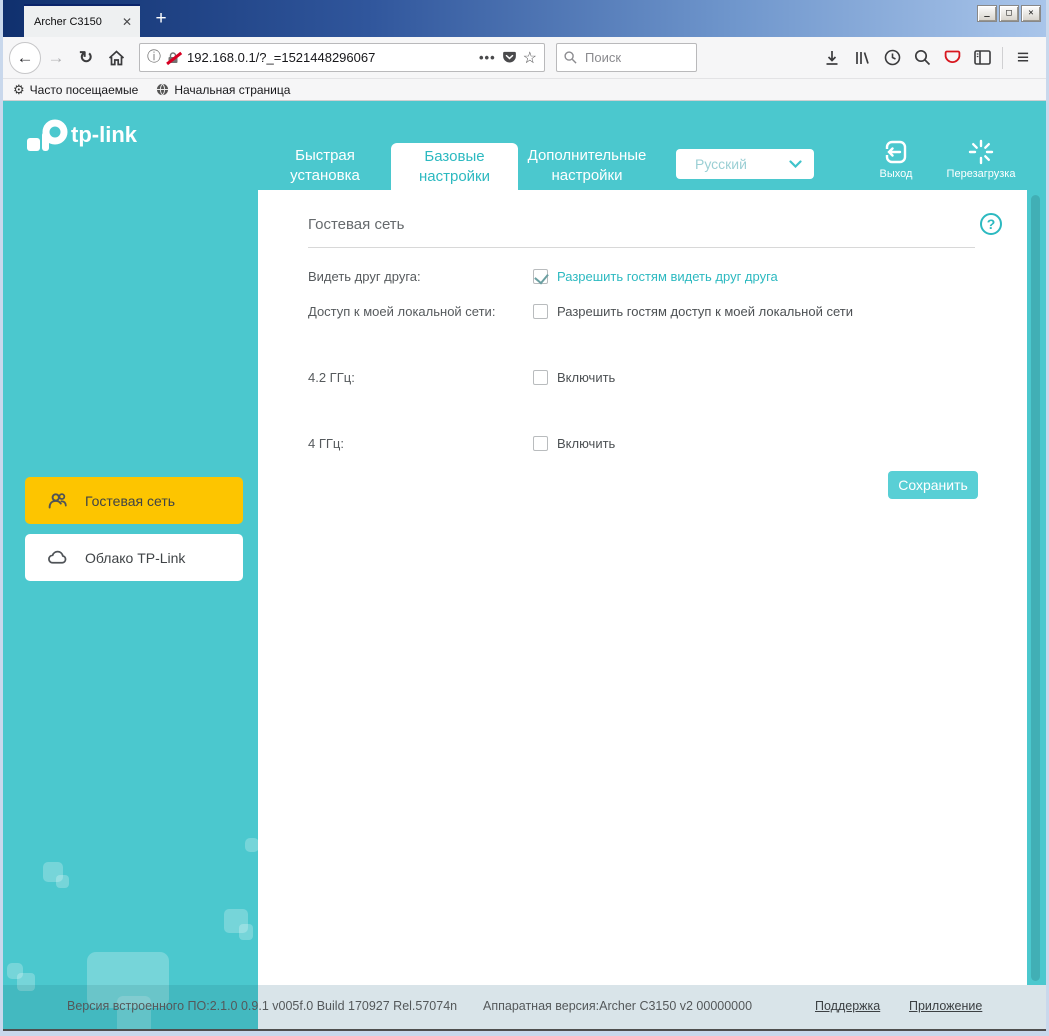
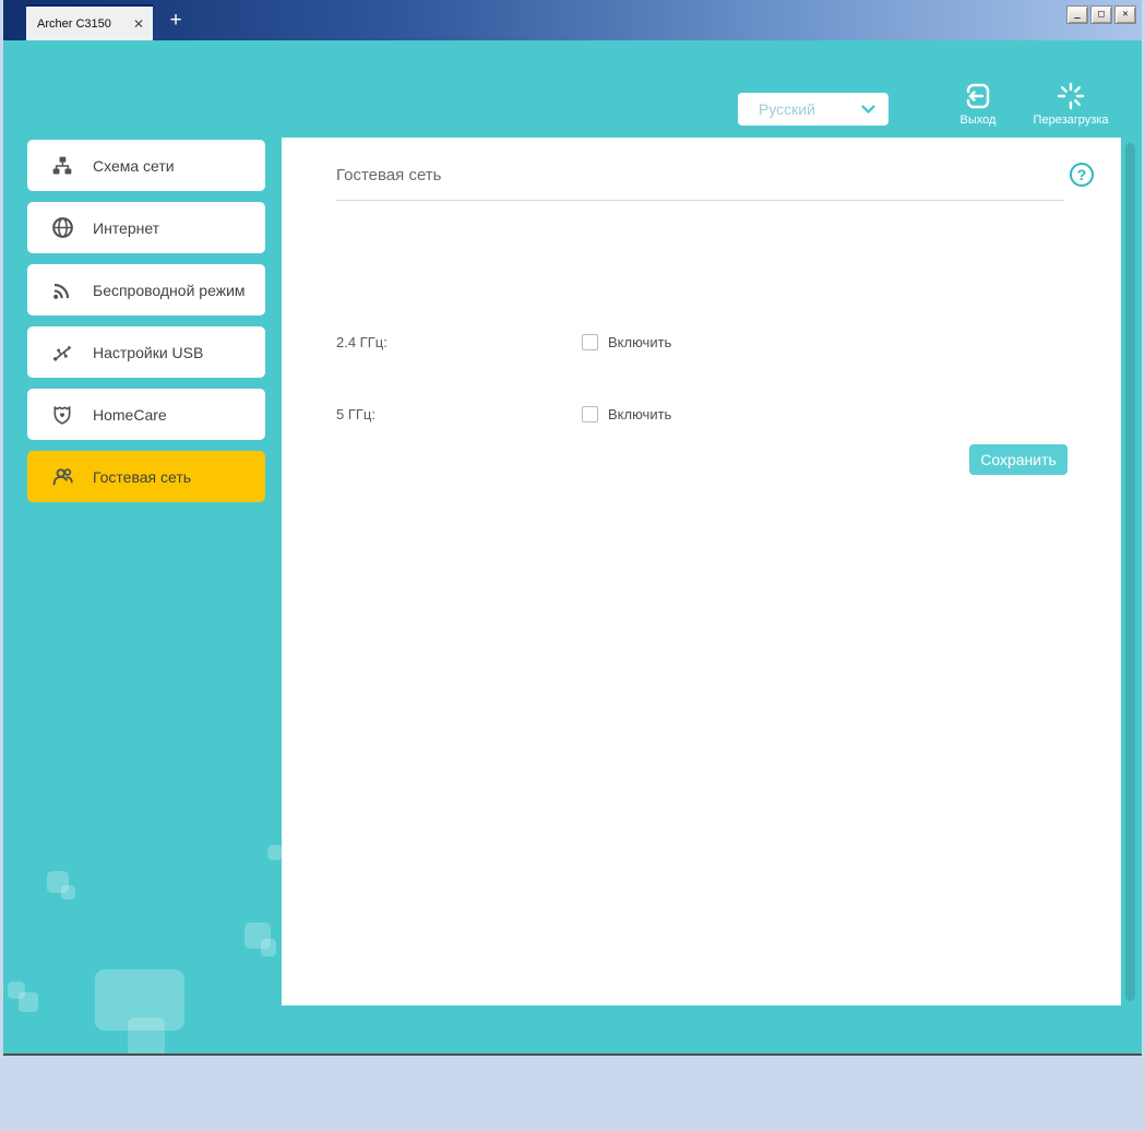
  Archer C3150
  ✕
  +
  _
  □
  ✕
- ←
- →
- ↻
- ⓘ
- 192.168.0.1/?_=1521448296067
- •••
- ☆
- Поиск
- ≡
- ⚙
- Часто посещаемые
- Начальная страница
- tp-link
- Быстрая установка
- Базовые настройки
- Дополнительные настройки
  Русский
  Выход
  Перезагрузка
+ Схема сети
+ Интернет
+ Беспроводной режим
+ Настройки USB
+ HomeCare
  Гостевая сеть
- Облако TP-Link
  Гостевая сеть
  ?
- Видеть друг друга:
- Разрешить гостям видеть друг друга
- Доступ к моей локальной сети:
- Разрешить гостям доступ к моей локальной сети
- 4.2 ГГц:
+ 2.4 ГГц:
  Включить
- 4 ГГц:
+ 5 ГГц:
  Включить
  Сохранить
- Версия встроенного ПО:2.1.0 0.9.1 v005f.0 Build 170927 Rel.57074n
- Аппаратная версия:Archer C3150 v2 00000000
- Поддержка
- Приложение
